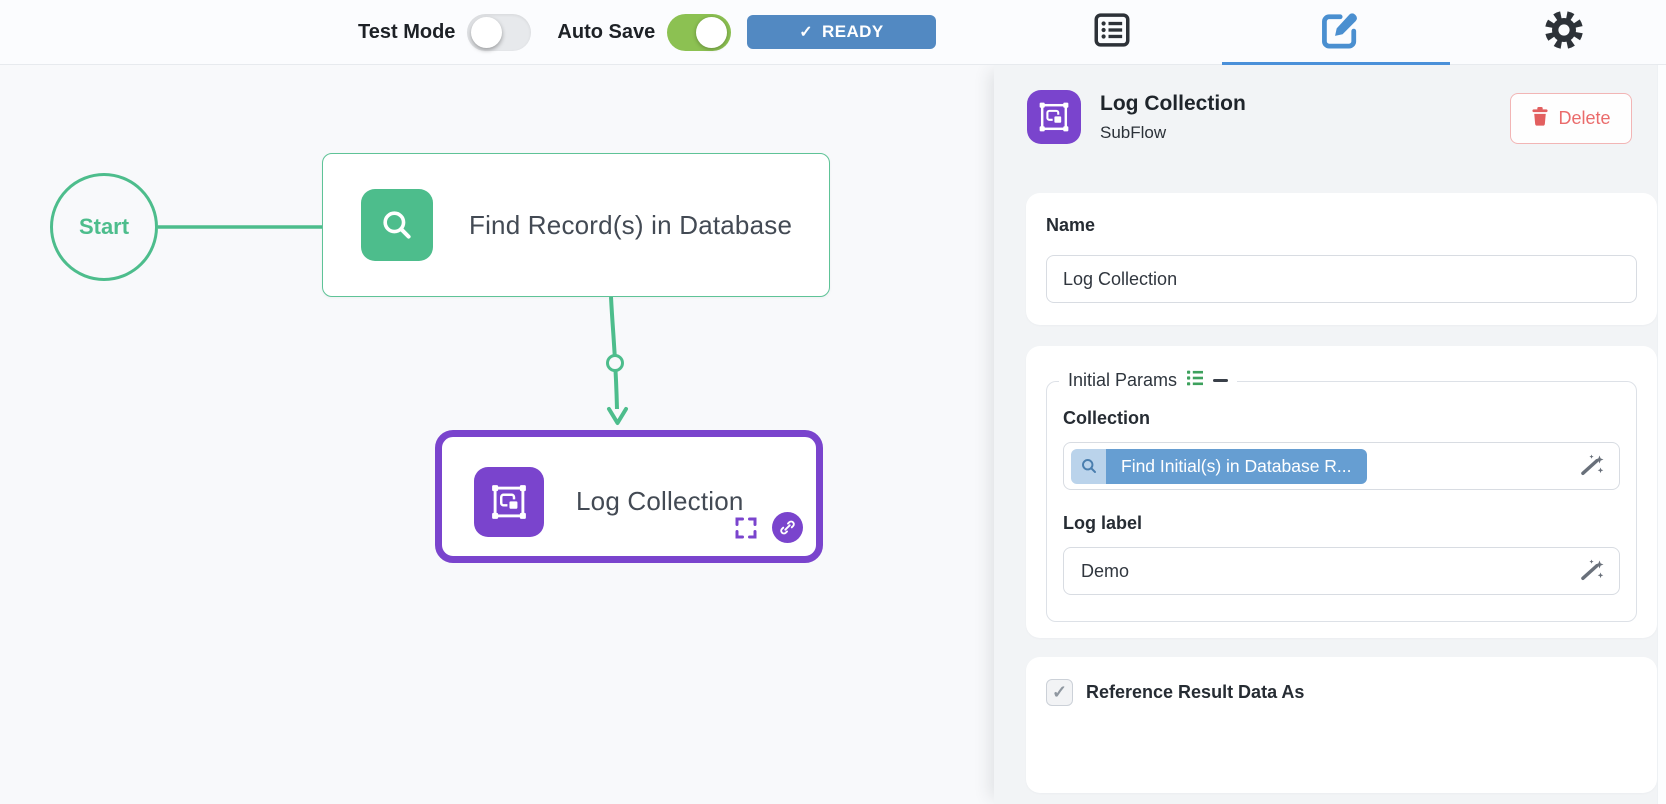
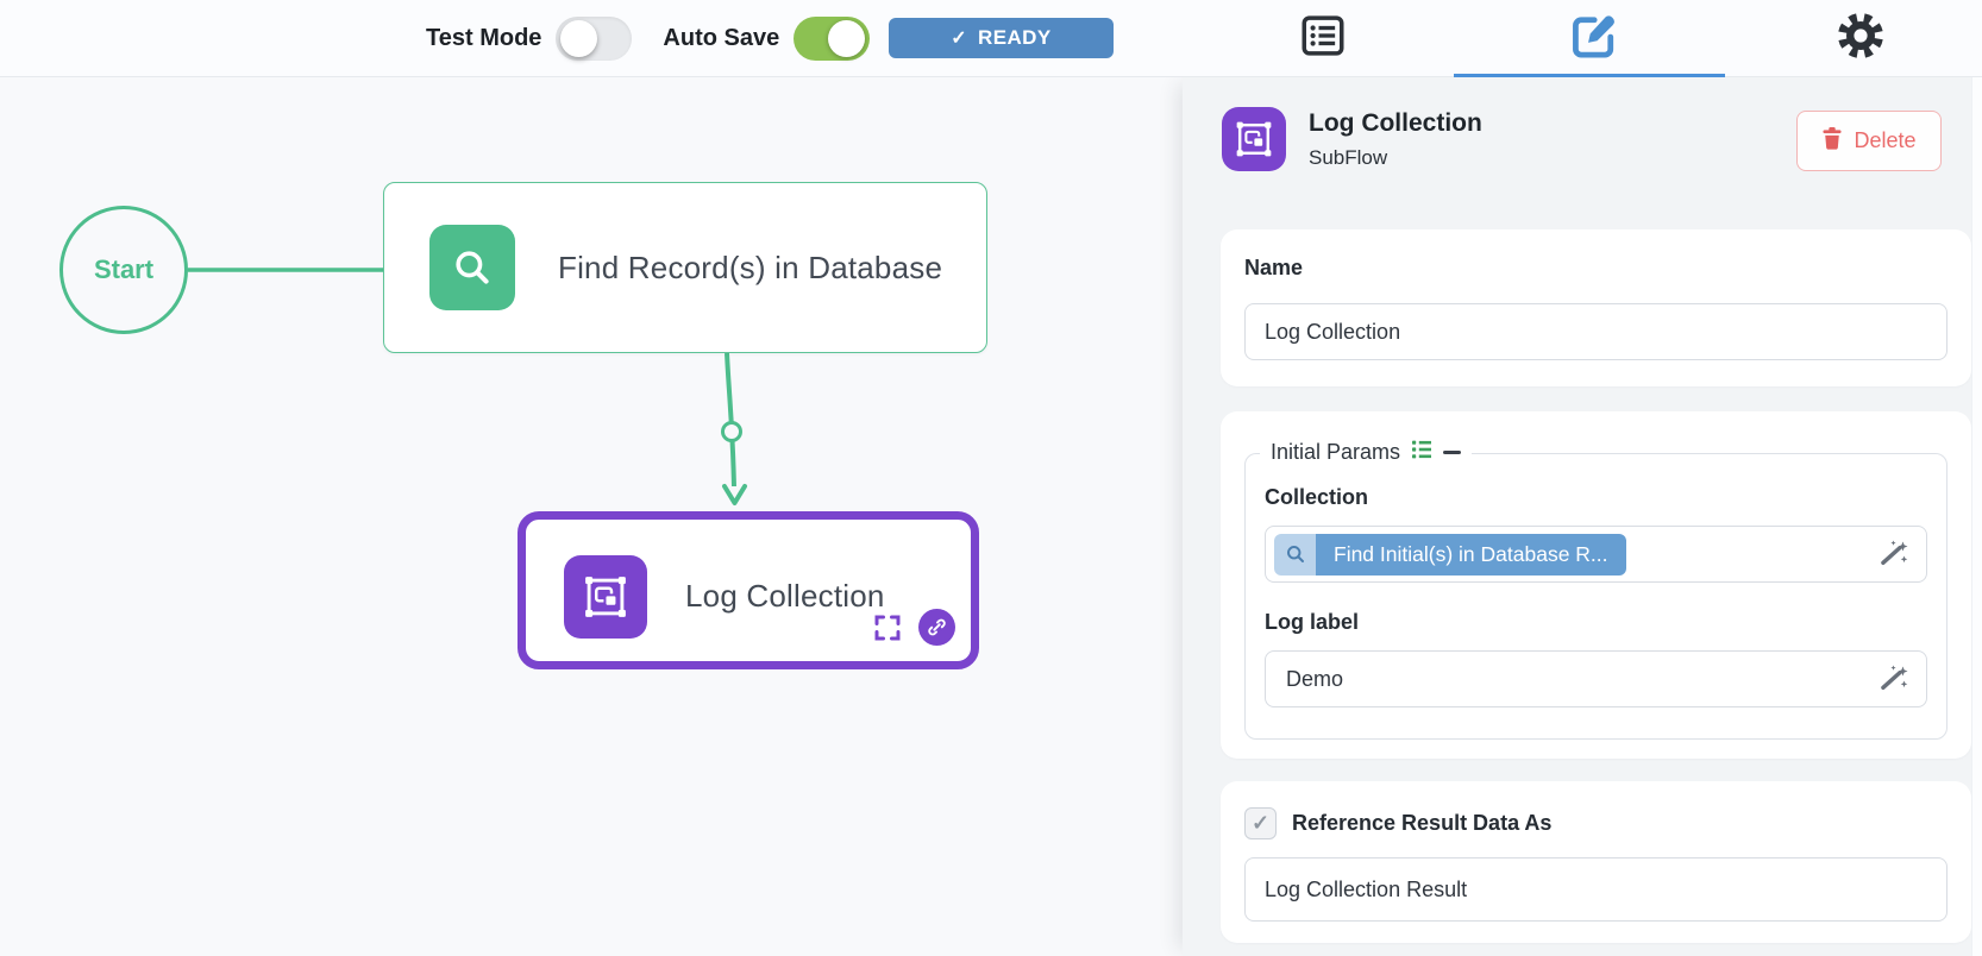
  Test Mode
  Auto Save
  ✓
  READY
  Start
  Find Record(s) in Database
  Log Collection
  Log Collection
  SubFlow
  Delete
  Name
  Log Collection
  Initial Params
  Collection
  Find Initial(s) in Database R...
  Log label
  Demo
  ✓
  Reference Result Data As
+ Log Collection Result
